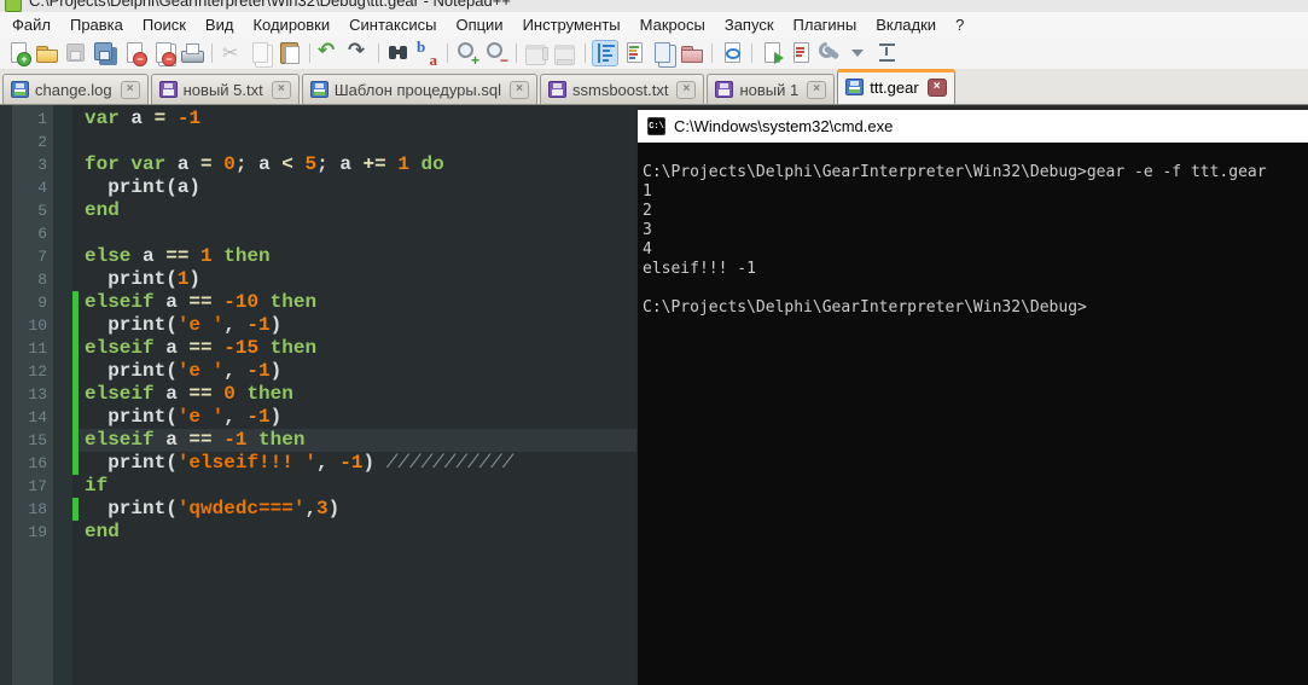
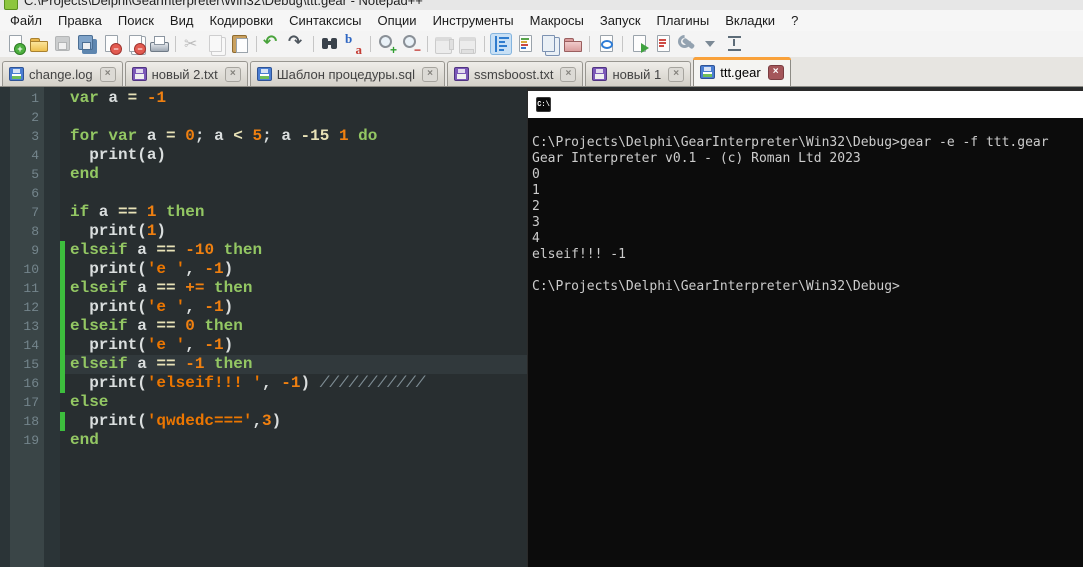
  C:\Projects\Delphi\GearInterpreter\Win32\Debug\ttt.gear - Notepad++
  Файл
  Правка
  Поиск
  Вид
  Кодировки
  Синтаксисы
  Опции
  Инструменты
  Макросы
  Запуск
  Плагины
  Вкладки
  ?
  change.log
  ×
- новый 5.txt
+ новый 2.txt
  ×
  Шаблон процедуры.sql
  ×
  ssmsboost.txt
  ×
  новый 1
  ×
  ttt.gear
  ×
  1
  2
  3
  4
  5
  6
  7
  8
  9
  10
  11
  12
  13
  14
  15
  16
  17
  18
  19
  var a = -1
- for var a = 0; a < 5; a += 1 do
+ for var a = 0; a < 5; a -15 1 do
  print(a)
  end
- else a == 1 then
+ if a == 1 then
  print(1)
  elseif a == -10 then
  print('e ', -1)
- elseif a == -15 then
+ elseif a == += then
  print('e ', -1)
  elseif a == 0 then
  print('e ', -1)
  elseif a == -1 then
  print('elseif!!! ', -1) ///////////
- if
+ else
  print('qwdedc===',3)
  end
- C:\Windows\system32\cmd.exe
  C:\Projects\Delphi\GearInterpreter\Win32\Debug>gear -e -f ttt.gear
+ Gear Interpreter v0.1 - (c) Roman Ltd 2023
+ 0
  1
  2
  3
  4
  elseif!!! -1
  C:\Projects\Delphi\GearInterpreter\Win32\Debug>
